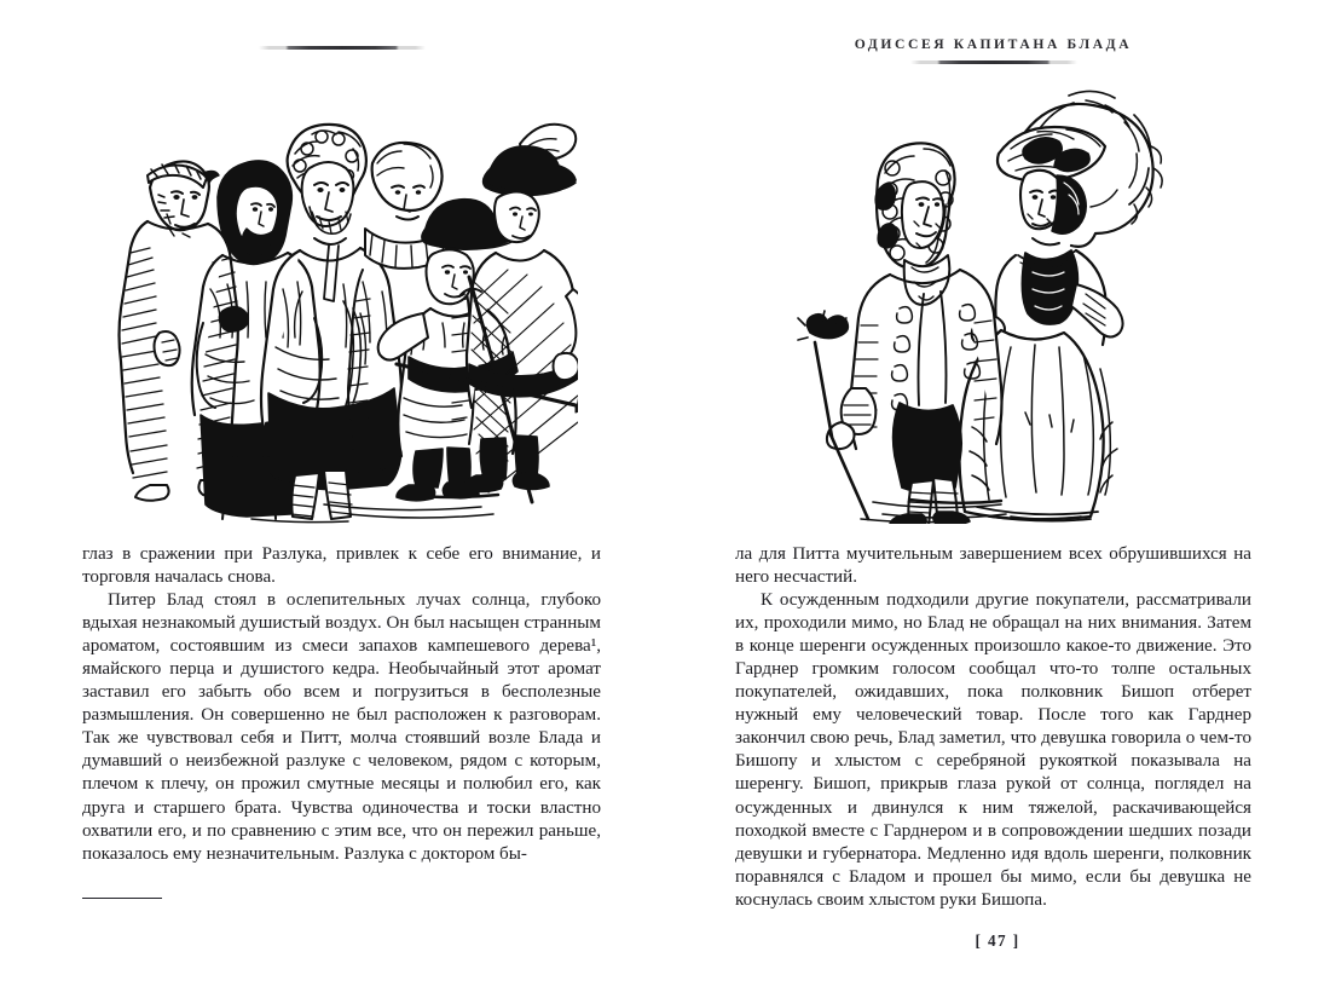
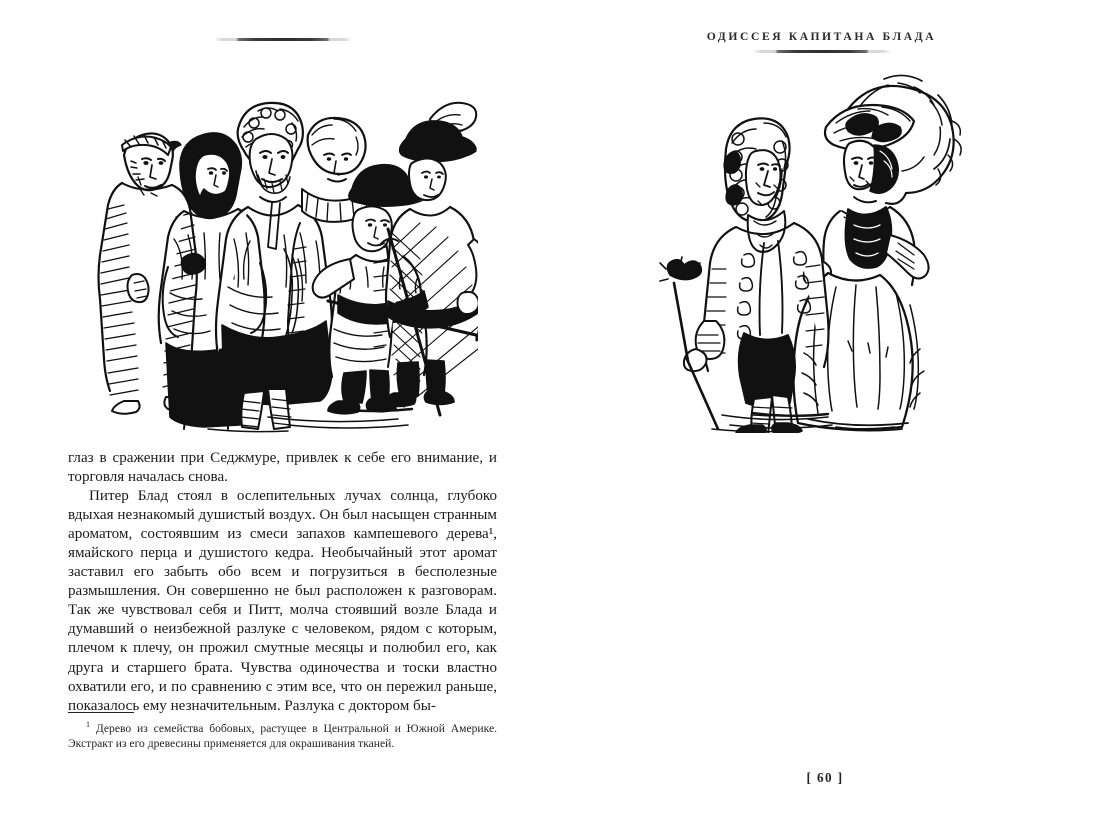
- глаз в сражении при Разлука, привлек к себе его внимание, и торговля началась снова.
+ глаз в сражении при Седжмуре, привлек к себе его внимание, и торговля началась снова.
  Питер Блад стоял в ослепительных лучах солнца, глубоко вдыхая незнакомый душистый воздух. Он был насыщен странным ароматом, состоявшим из смеси запахов кампешевого дерева¹, ямайского перца и душистого кедра. Необычайный этот аромат заставил его забыть обо всем и погрузиться в бесполезные размышления. Он совершенно не был расположен к разговорам. Так же чувствовал себя и Питт, молча стоявший возле Блада и думавший о неизбежной разлуке с человеком, рядом с которым, плечом к плечу, он прожил смутные месяцы и полюбил его, как друга и старшего брата. Чувства одиночества и тоски властно охватили его, и по сравнению с этим все, что он пережил раньше, показалось ему незначительным. Разлука с доктором бы-
+ 1 Дерево из семейства бобовых, растущее в Центральной и Южной Америке. Экстракт из его древесины применяется для окрашивания тканей.
  ОДИССЕЯ КАПИТАНА БЛАДА
- ла для Питта мучительным завершением всех обрушившихся на него несчастий.
- К осужденным подходили другие покупатели, рассматривали их, проходили мимо, но Блад не обращал на них внимания. Затем в конце шеренги осужденных произошло какое-то движение. Это Гарднер громким голосом сообщал что-то толпе остальных покупателей, ожидавших, пока полковник Бишоп отберет нужный ему человеческий товар. После того как Гарднер закончил свою речь, Блад заметил, что девушка говорила о чем-то Бишопу и хлыстом с серебряной рукояткой показывала на шеренгу. Бишоп, прикрыв глаза рукой от солнца, поглядел на осужденных и двинулся к ним тяжелой, раскачивающейся походкой вместе с Гарднером и в сопровождении шедших позади девушки и губернатора. Медленно идя вдоль шеренги, полковник поравнялся с Бладом и прошел бы мимо, если бы девушка не коснулась своим хлыстом руки Бишопа.
- [ 47 ]
+ [ 60 ]
